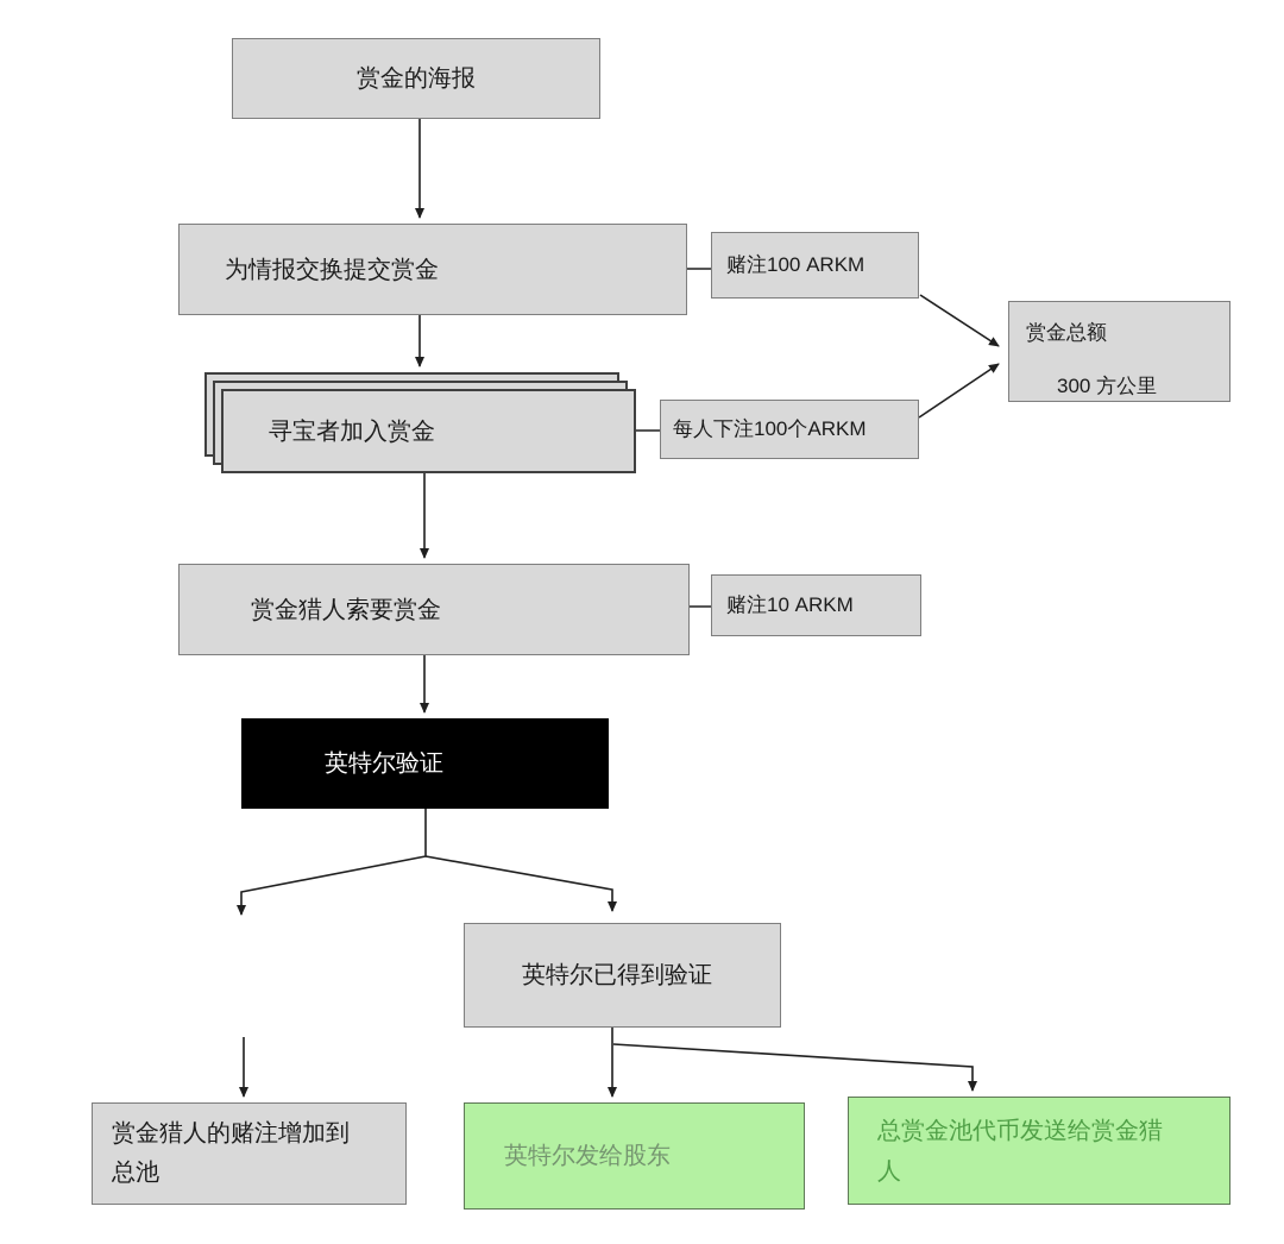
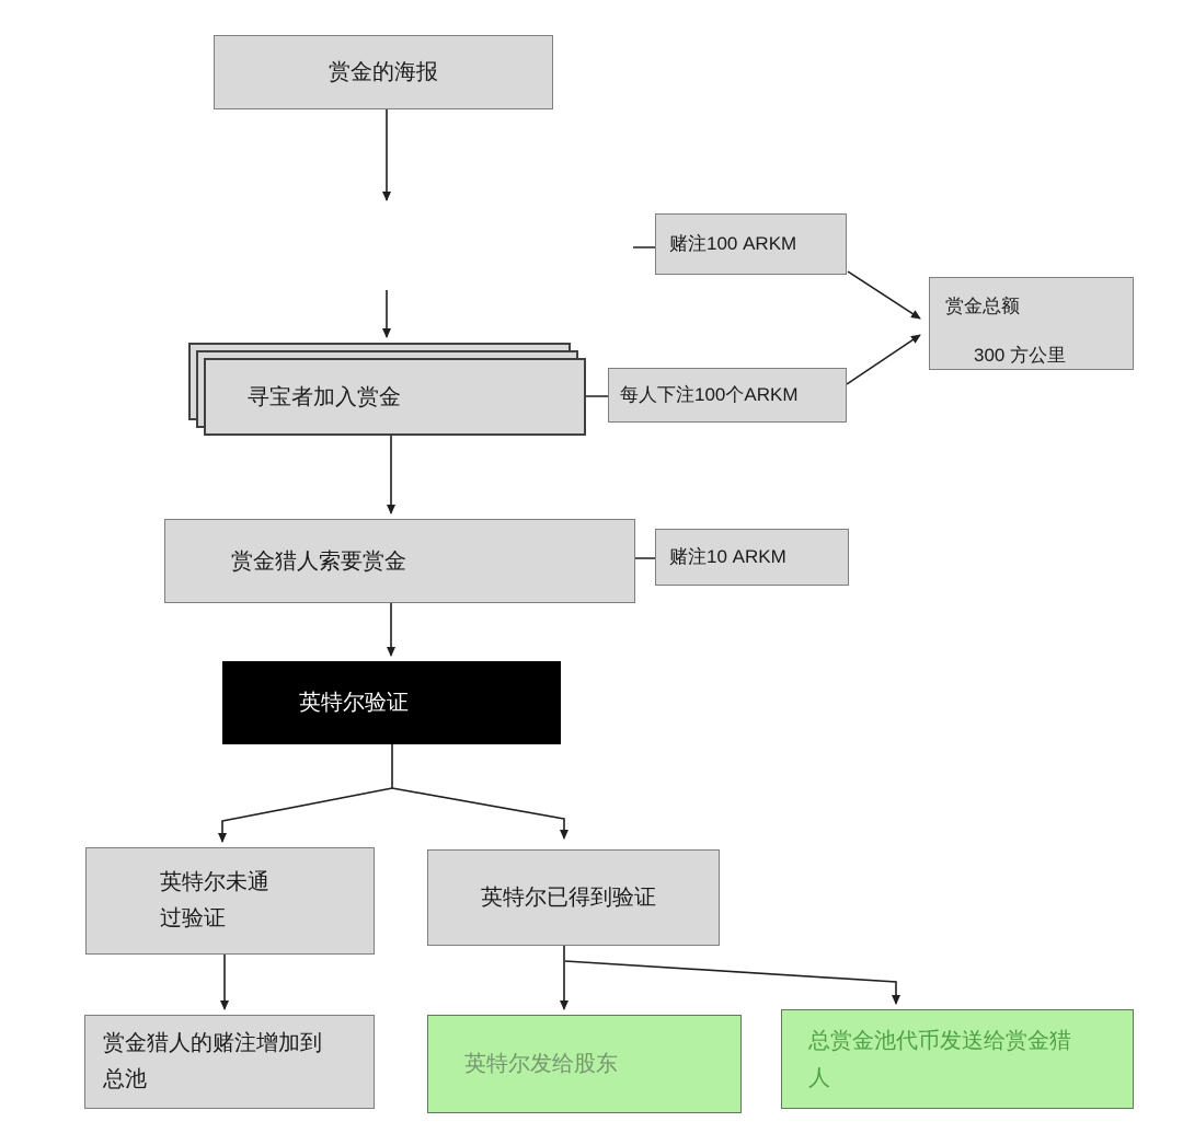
  赏金的海报
- 为情报交换提交赏金
  赌注100 ARKM
  寻宝者加入赏金
  每人下注100个ARKM
  赏金总额
  300 方公里
  赏金猎人索要赏金
  赌注10 ARKM
  英特尔验证
+ 英特尔未通
+ 过验证
  英特尔已得到验证
  赏金猎人的赌注增加到
  总池
  英特尔发给股东
  总赏金池代币发送给赏金猎
  人
